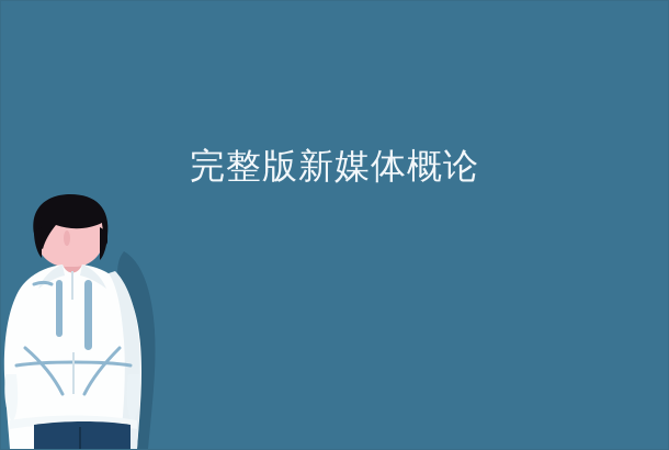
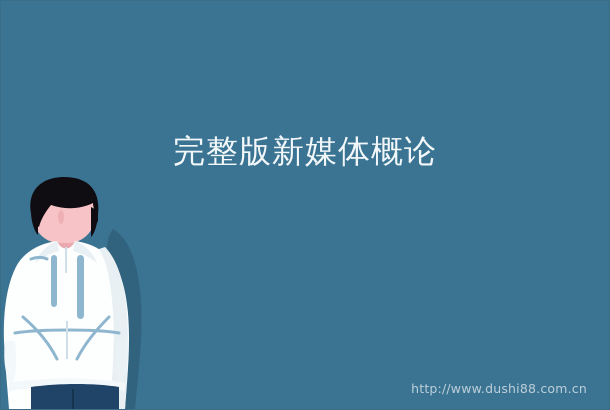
  完整版新媒体概论
+ http://www.dushi88.com.cn
